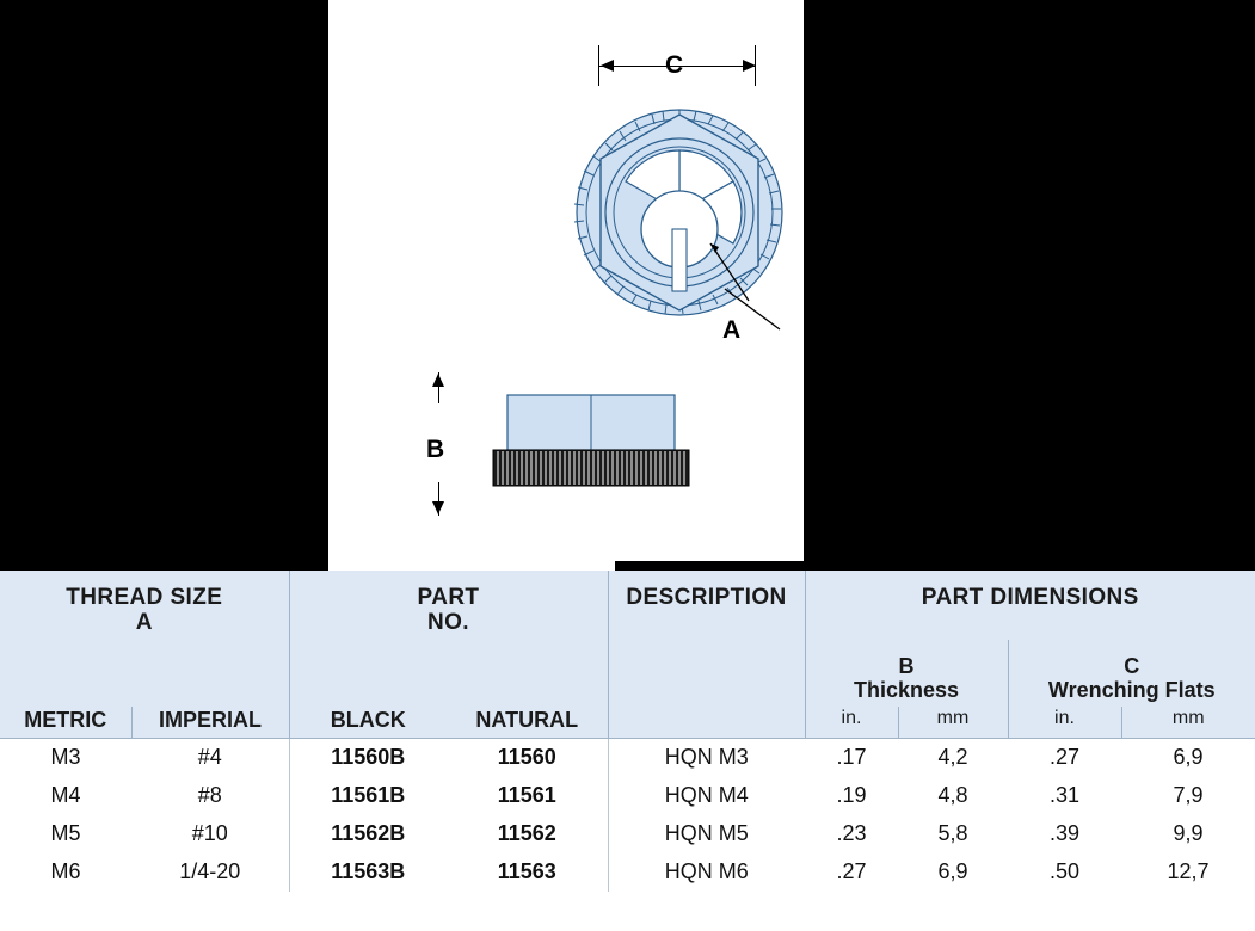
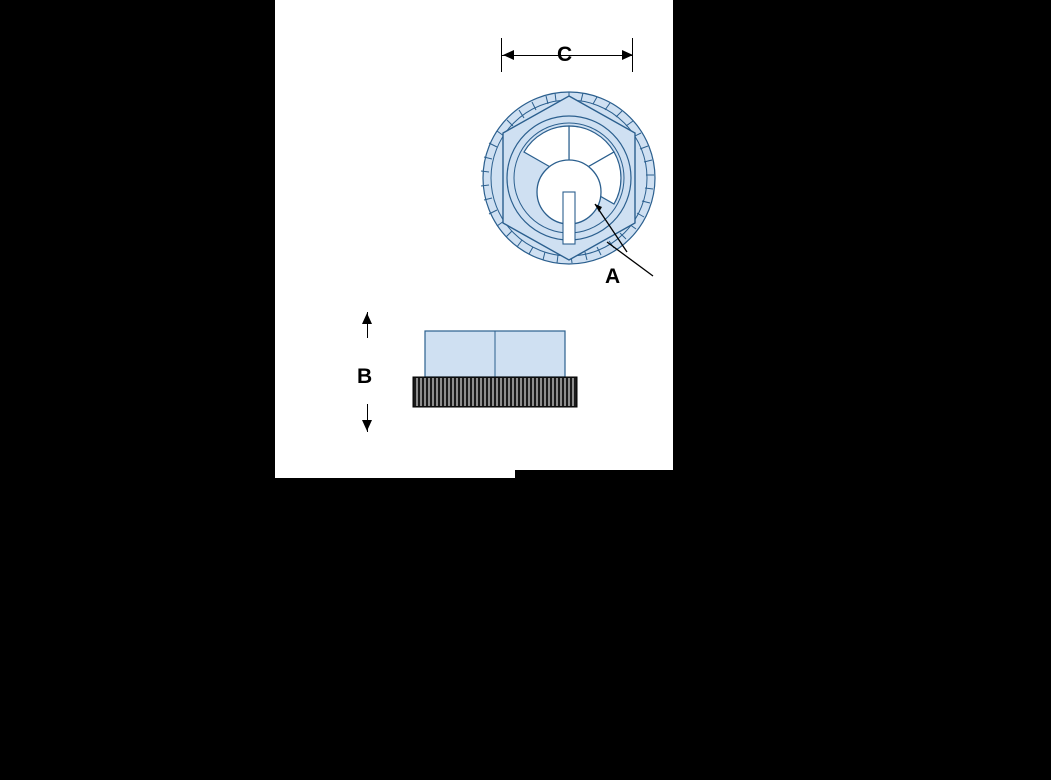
  C
  A
  B
- THREAD SIZE A	PART NO.	DESCRIPTION	PART DIMENSIONS
- 		B Thickness	C Wrenching Flats
- METRIC	IMPERIAL	BLACK	NATURAL		in.	mm	in.	mm
- M3	#4	11560B	11560	HQN M3	.17	4,2	.27	6,9
- M4	#8	11561B	11561	HQN M4	.19	4,8	.31	7,9
- M5	#10	11562B	11562	HQN M5	.23	5,8	.39	9,9
- M6	1/4-20	11563B	11563	HQN M6	.27	6,9	.50	12,7
